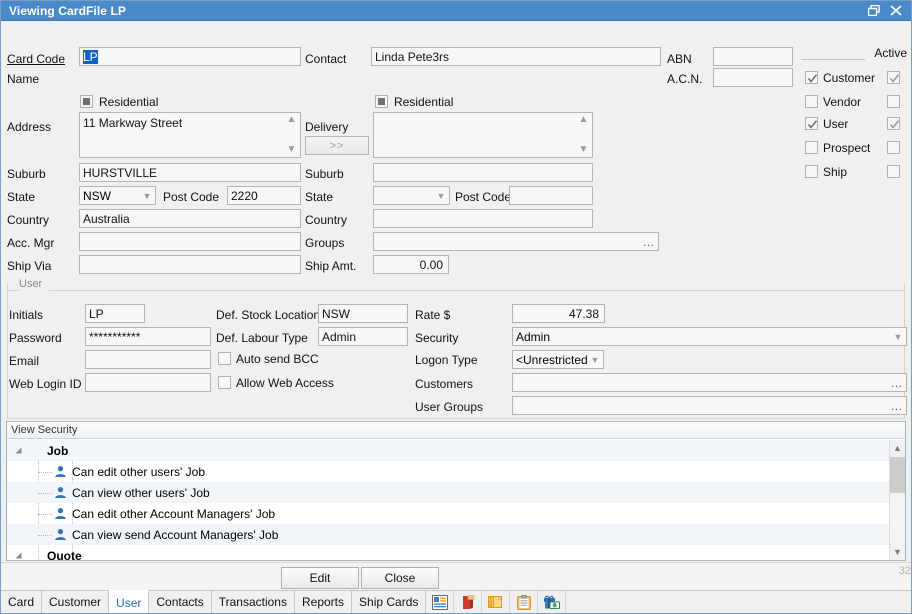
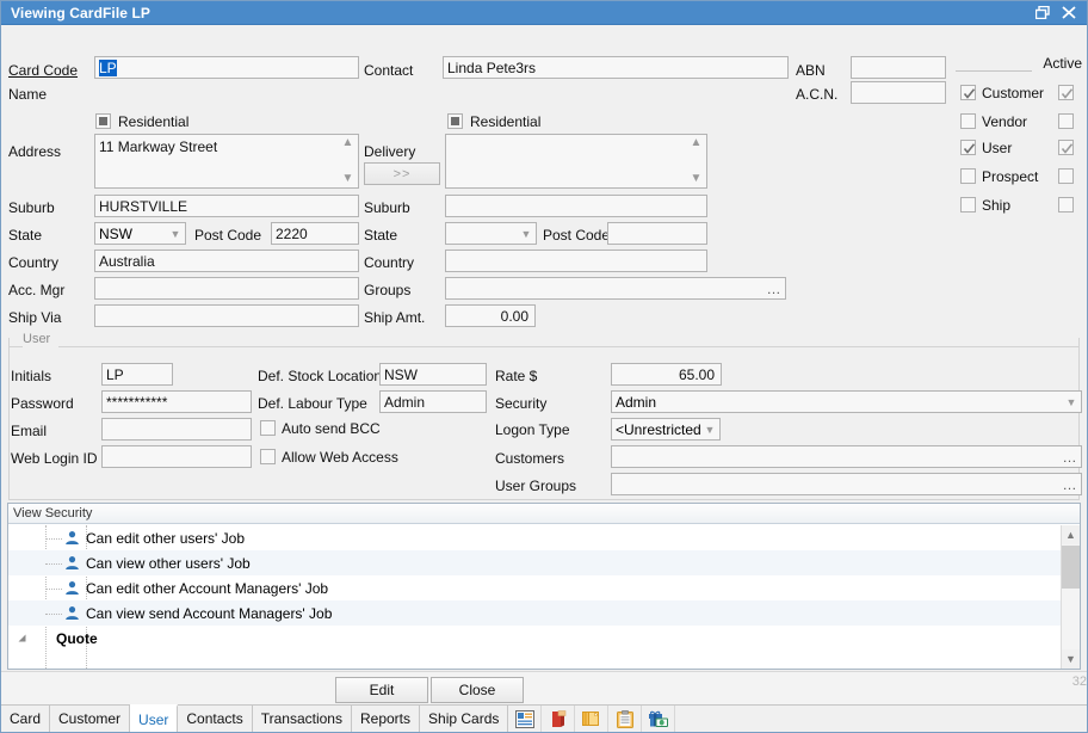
  Viewing CardFile LP
  Card Code
  LP
  Name
  Contact
  Linda Pete3rs
  ABN
  A.C.N.
  Residential
  Residential
  Address
  11 Markway Street
  ▲
  ▼
  Delivery
  >>
  ▲
  ▼
  Suburb
  HURSTVILLE
  Suburb
  State
  NSW
  ▼
  Post Code
  2220
  State
  ▼
  Post Code
  Country
  Australia
  Country
  Acc. Mgr
  Groups
  …
  Ship Via
  Ship Amt.
  0.00
  Active
  Customer
  Vendor
  User
  Prospect
  Ship
  User
  Initials
  LP
  Password
  ***********
  Email
  Web Login ID
  Def. Stock Location
  NSW
  Def. Labour Type
  Admin
  Auto send BCC
  Allow Web Access
  Rate $
- 47.38
+ 65.00
  Security
  Admin
  ▼
  Logon Type
  <Unrestricted
  ▼
  Customers
  …
  User Groups
  …
  View Security
- Job
  Can edit other users' Job
  Can view other users' Job
  Can edit other Account Managers' Job
  Can view send Account Managers' Job
  Quote
  ▲
  ▼
  Edit
  Close
  32
  Card
  Customer
  User
  Contacts
  Transactions
  Reports
  Ship Cards
